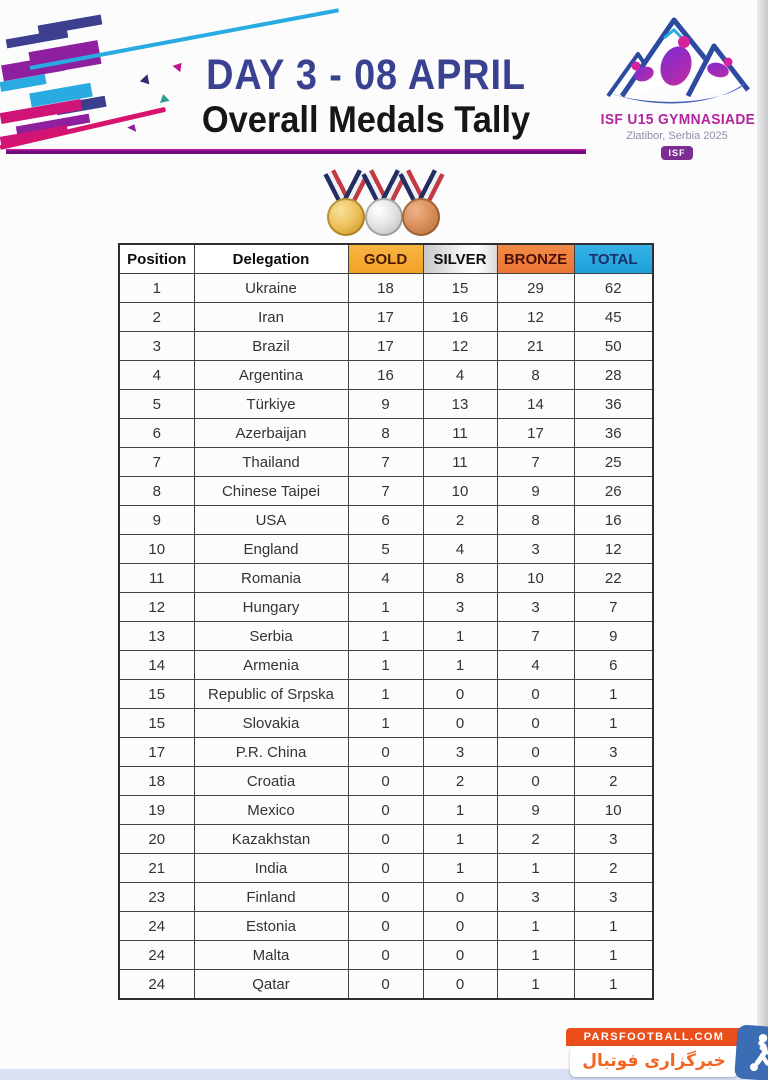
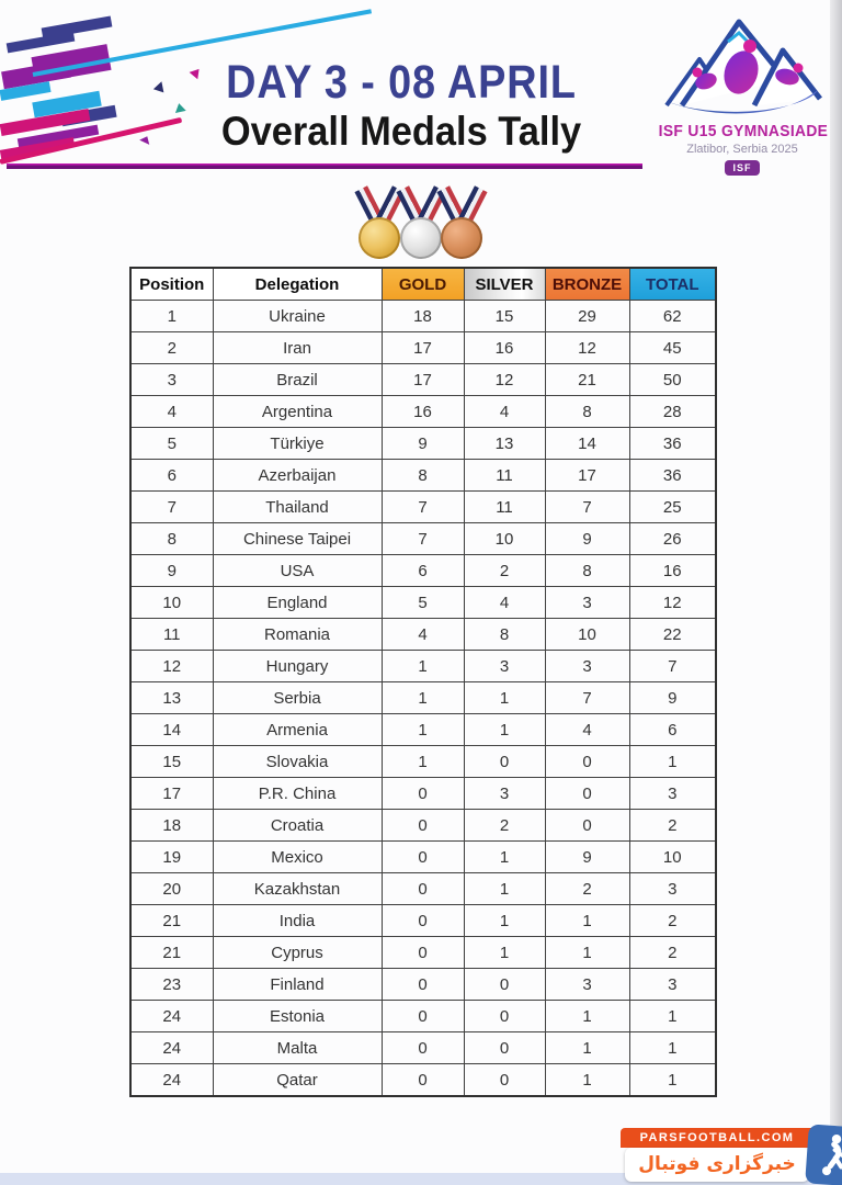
  DAY 3 - 08 APRIL
  Overall Medals Tally
  ISF U15 GYMNASIADE
  Zlatibor, Serbia 2025
  ISF
  Position	Delegation	GOLD	SILVER	BRONZE	TOTAL
  1	Ukraine	18	15	29	62
  2	Iran	17	16	12	45
  3	Brazil	17	12	21	50
  4	Argentina	16	4	8	28
  5	Türkiye	9	13	14	36
  6	Azerbaijan	8	11	17	36
  7	Thailand	7	11	7	25
  8	Chinese Taipei	7	10	9	26
  9	USA	6	2	8	16
  10	England	5	4	3	12
  11	Romania	4	8	10	22
  12	Hungary	1	3	3	7
  13	Serbia	1	1	7	9
  14	Armenia	1	1	4	6
- 15	Republic of Srpska	1	0	0	1
  15	Slovakia	1	0	0	1
  17	P.R. China	0	3	0	3
  18	Croatia	0	2	0	2
  19	Mexico	0	1	9	10
  20	Kazakhstan	0	1	2	3
  21	India	0	1	1	2
+ 21	Cyprus	0	1	1	2
  23	Finland	0	0	3	3
  24	Estonia	0	0	1	1
  24	Malta	0	0	1	1
  24	Qatar	0	0	1	1
  PARSFOOTBALL.COM
  خبرگزاری فوتبال
